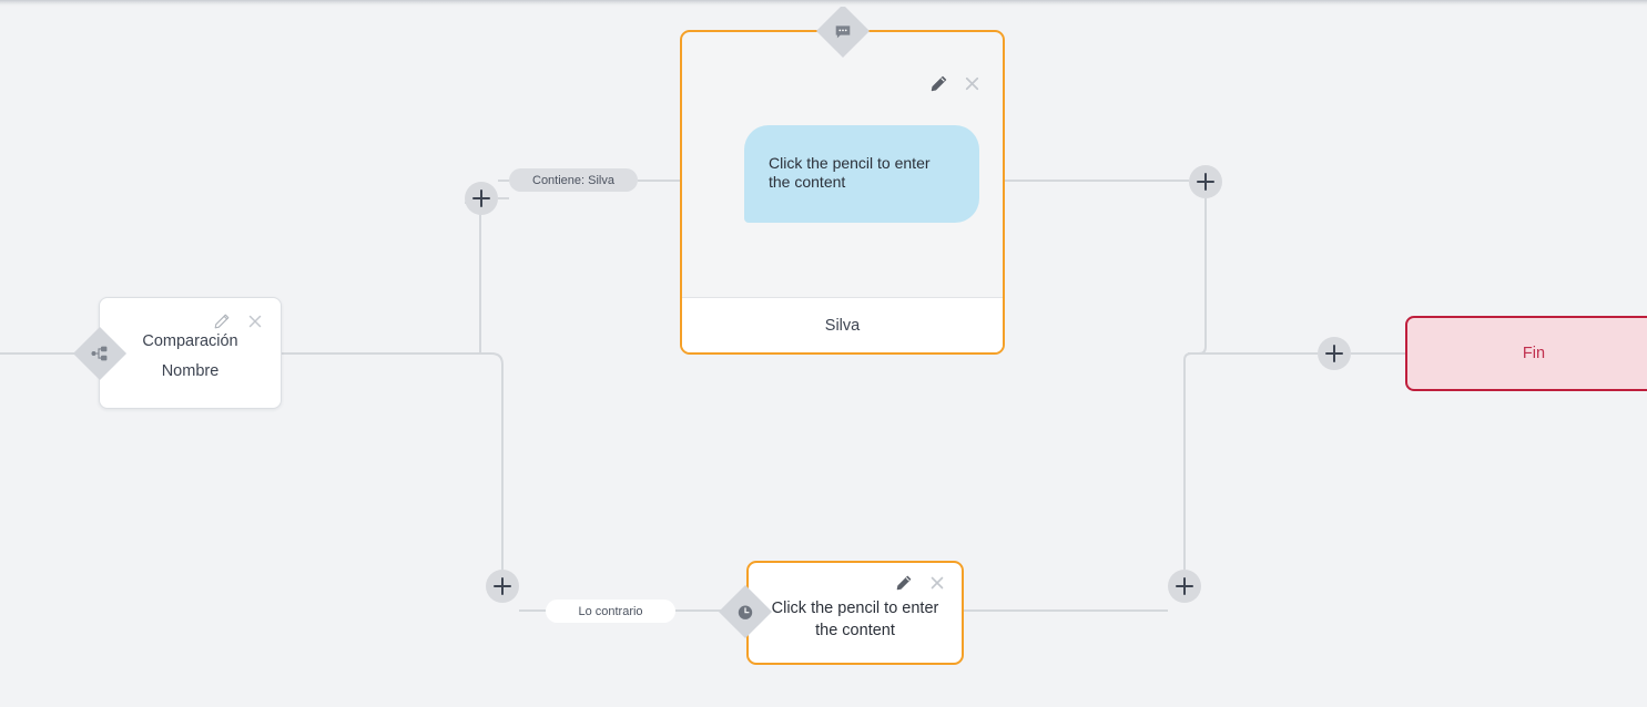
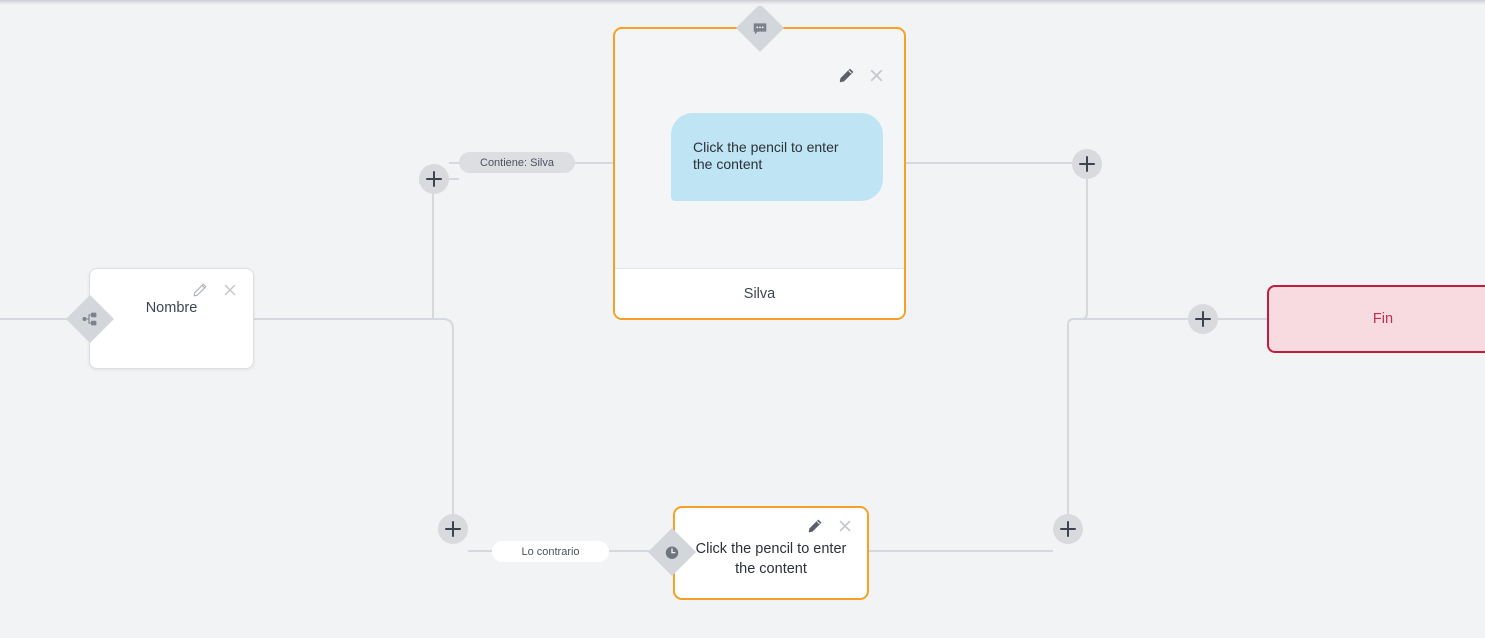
- Comparación
  Nombre
  Click the pencil to enter the content
  Silva
  Click the pencil to enter the content
  Fin
  Contiene: Silva
  Lo contrario
